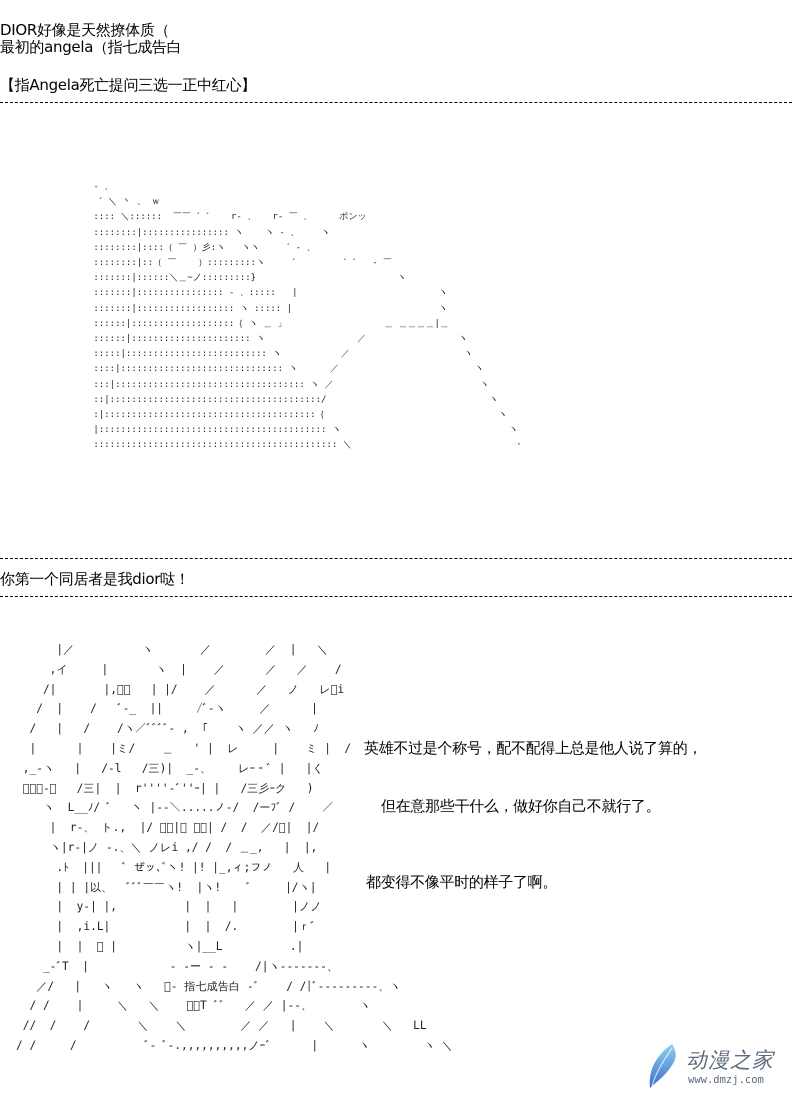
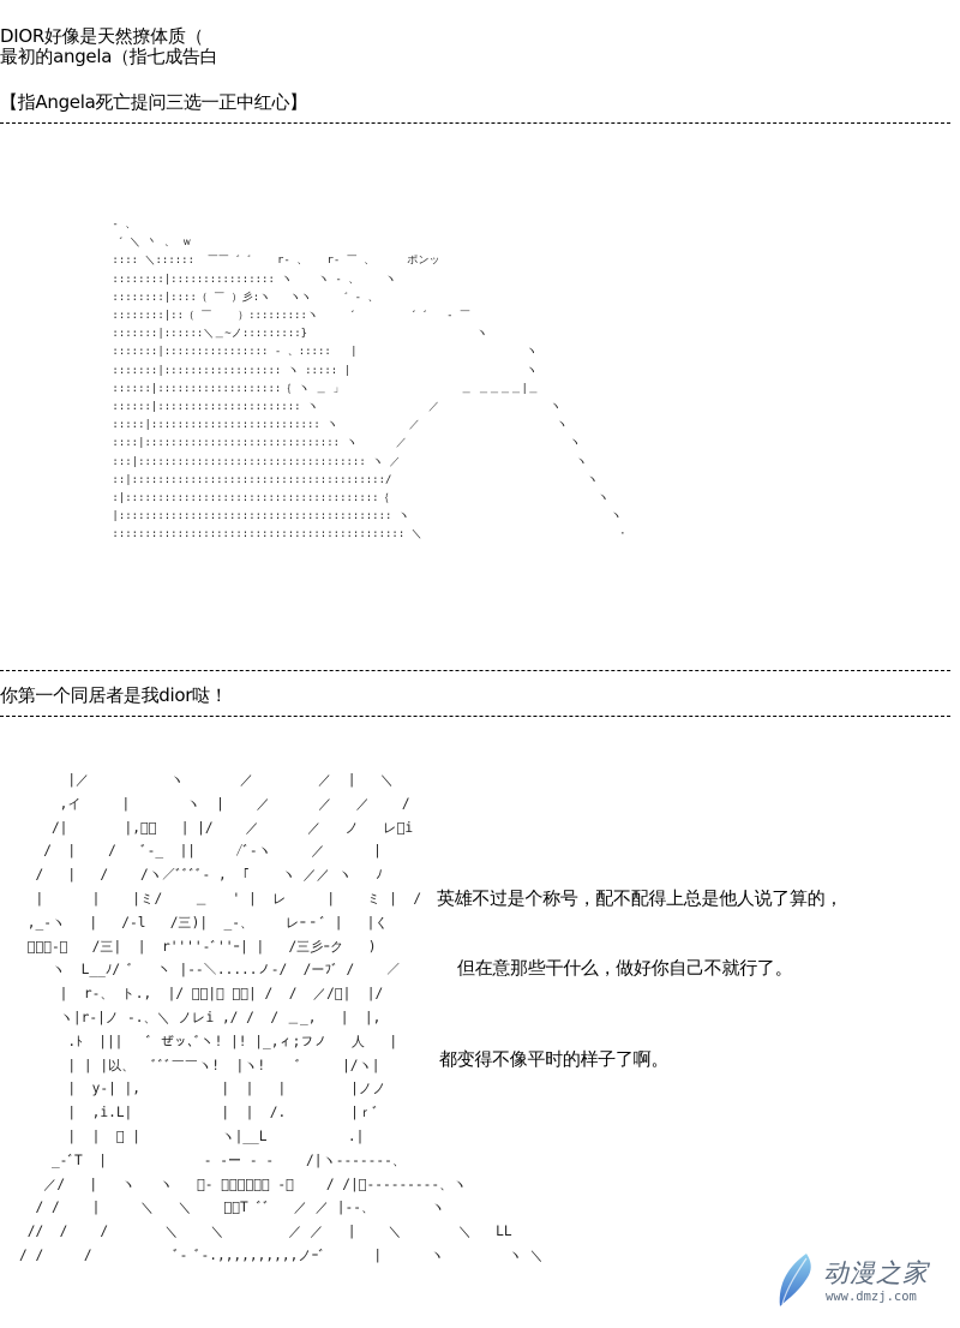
  DIOR好像是天然撩体质（
  最初的angela（指七成告白
  【指Angela死亡提问三选一正中红心】
  ‐ 、 ゛ ＼ 丶 、 ｗ :::: ＼:::::: ￣￣゛゛ r‐ 、 r‐ ￣ 、 ポンッ ::::::::|:::::::::::::::: ヽ ヽ ‐ 、 ヽ ::::::::|::::（ ￣ ）彡:ヽ ヽヽ ゛ ‐ 、 ::::::::|::（ ￣ ）:::::::::ヽ ゛ゞ ゛゛ ‐ ￣ :::::::|::::::＼＿~ノ:::::::::} ヽ :::::::|:::::::::::::::: ‐ 、::::: | ヽ :::::::|:::::::::::::::::: ヽ ::::: | ヽ ::::::|:::::::::::::::::::｛ ヽ ＿ 」 ＿ ＿＿＿＿|＿ ::::::|:::::::::::::::::::::: ヽ ／ ヽ :::::|:::::::::::::::::::::::::: ヽ ／ ヽ ::::|:::::::::::::::::::::::::::::: ヽ ／ ヽ :::|::::::::::::::::::::::::::::::::::: ヽ ／ ヽ ::|:::::::::::::::::::::::::::::::::::::::/ ヽ :|:::::::::::::::::::::::::::::::::::::::｛ ヽ |:::::::::::::::::::::::::::::::::::::::::: ヽ ヽ ::::::::::::::::::::::::::::::::::::::::::::: ＼ ・
  你第一个同居者是我dior哒！
- |／ ヽ ／ ／ | ＼ ,イ | ヽ | ／ ／ ／ / /| |,、ﾞ | |/ ／ ／ ノ レｰi / | / ﾞ‐_ || /ﾞ‐ヽ ／ | / | / /ヽ／ﾞﾞﾞﾞ‐ , ｢ ヽ ／／ ヽ ﾉ | | |ミ/ ＿ ' | レ | ミ | / ,_‐ヽ | /-l /三)| _‐、 レｰ‐ﾞ | |く ﾞ￣＼‐ﾞ /三| | r''''‐ﾞ''ｰ| | /三彡ｰク ) ヽ L__ﾉ/ ﾞ ヽ |‐‐＼.....ノ-/ /ーﾌﾞ / ／ | r‐、 ト., |/ ヽﾞ|ﾞ ﾞﾞ| / / ／/ﾞ| |/ ヽ|r‐|ノ ‐.、＼ ノレi ,/ / / ＿_, | |, .ﾄ ||| ﾞ ぜッ､ﾞヽ! |! |_,ィ;フノ 人 | | | |以、 ﾞﾞﾞ￣￣ヽ! |ヽ! ￣ﾞ |/ヽ| | y‐| |, | | | |ノノ | ,i.L| | | /. |ｒﾞ | | ﾞ | ヽ|__L .| _‐ﾞT | ‐ ‐ー ‐ ‐ /|ヽ‐‐‐‐‐‐‐、 ／/ | ヽ ヽ ﾞ‐ 指七成告白 ‐ﾞ / /|ﾞ‐‐‐‐‐‐‐‐‐、ヽ / / | ＼ ＼ ﾞﾞT ﾞﾞ ／ ／ |‐‐、 ヽ // / / ＼ ＼ ／ ／ | ＼ ＼ LL / / / ﾞ‐ ﾞ‐.,,,,,,,,,,ノ-ﾞ | ヽ ヽ ＼
+ |／ ヽ ／ ／ | ＼ ,イ | ヽ | ／ ／ ／ / /| |,、ﾞ | |/ ／ ／ ノ レｰi / | / ﾞ‐_ || /ﾞ‐ヽ ／ | / | / /ヽ／ﾞﾞﾞﾞ‐ , ｢ ヽ ／／ ヽ ﾉ | | |ミ/ ＿ ' | レ | ミ | / ,_‐ヽ | /-l /三)| _‐、 レｰ‐ﾞ | |く ﾞ￣＼‐ﾞ /三| | r''''‐ﾞ''ｰ| | /三彡ｰク ) ヽ L__ﾉ/ ﾞ ヽ |‐‐＼.....ノ-/ /ーﾌﾞ / ／ | r‐、 ト., |/ ヽﾞ|ﾞ ﾞﾞ| / / ／/ﾞ| |/ ヽ|r‐|ノ ‐.、＼ ノレi ,/ / / ＿_, | |, .ﾄ ||| ﾞ ぜッ､ﾞヽ! |! |_,ィ;フノ 人 | | | |以、 ﾞﾞﾞ￣￣ヽ! |ヽ! ￣ﾞ |/ヽ| | y‐| |, | | | |ノノ | ,i.L| | | /. |ｒﾞ | | ﾞ | ヽ|__L .| _‐ﾞT | ‐ ‐ー ‐ ‐ /|ヽ‐‐‐‐‐‐‐、 ／/ | ヽ ヽ ﾞ‐ ﾞﾞﾞﾞﾞﾞ ‐ﾞ / /|ﾞ‐‐‐‐‐‐‐‐‐、ヽ / / | ＼ ＼ ﾞﾞT ﾞﾞ ／ ／ |‐‐、 ヽ // / / ＼ ＼ ／ ／ | ＼ ＼ LL / / / ﾞ‐ ﾞ‐.,,,,,,,,,,ノ-ﾞ | ヽ ヽ ＼
  英雄不过是个称号，配不配得上总是他人说了算的，
  但在意那些干什么，做好你自己不就行了。
  都变得不像平时的样子了啊。
  动漫之家
  www.dmzj.com
